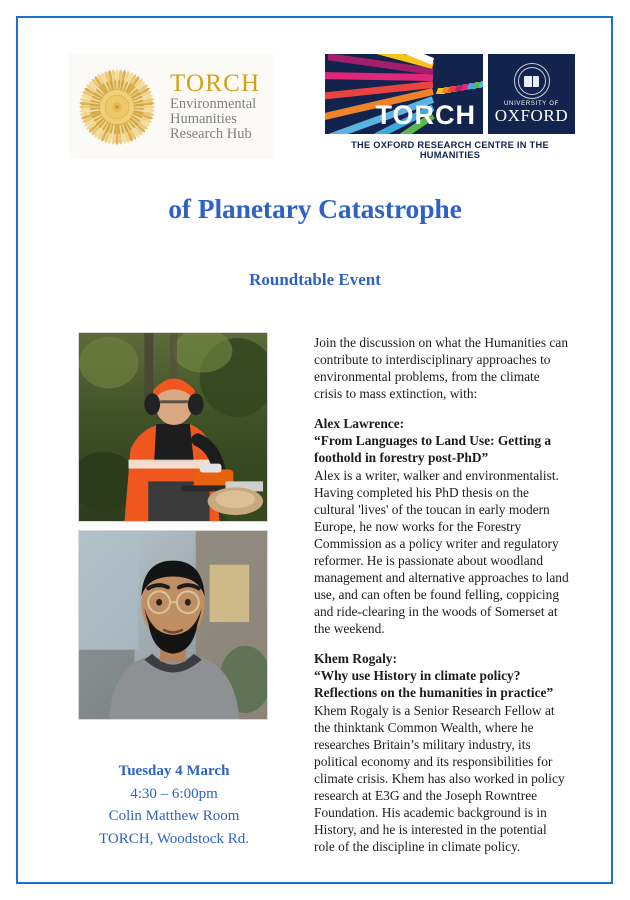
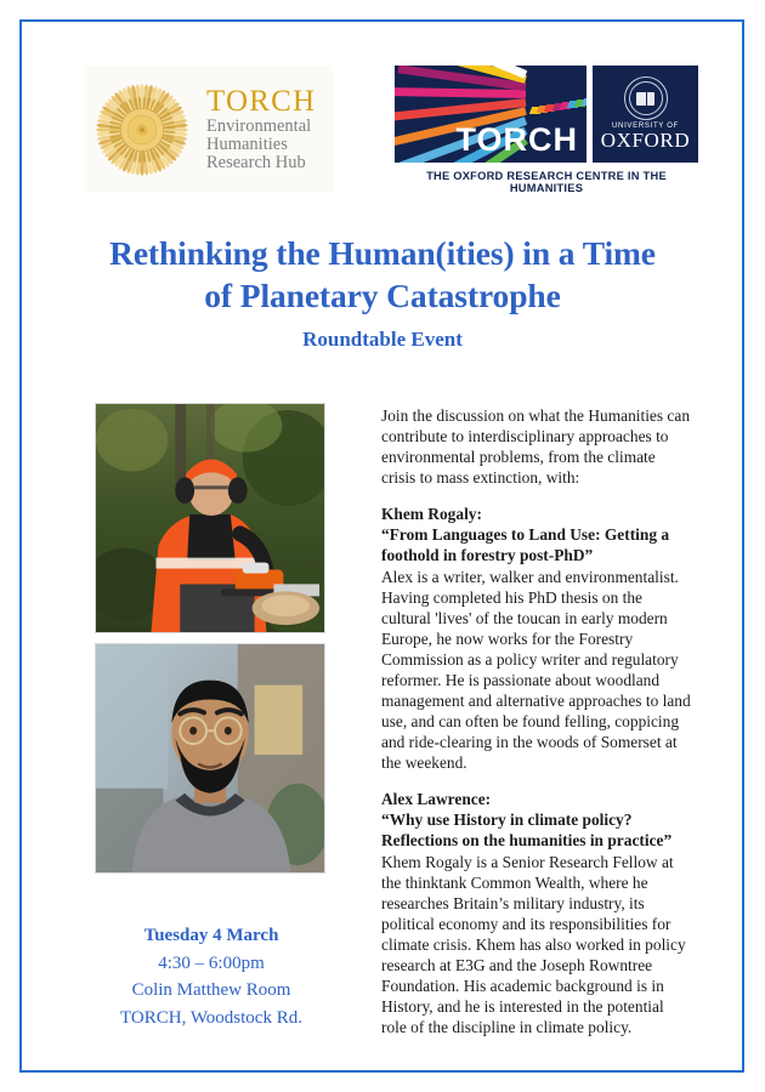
  TORCH
  Environmental
  Humanities
  Research Hub
  TORCH
  OXFORD
  THE OXFORD RESEARCH CENTRE IN THE HUMANITIES
+ Rethinking the Human(ities) in a Time
  of Planetary Catastrophe
  Roundtable Event
  Join the discussion on what the Humanities can contribute to interdisciplinary approaches to environmental problems, from the climate crisis to mass extinction, with:
- Alex Lawrence:
+ Khem Rogaly:
  “From Languages to Land Use: Getting a foothold in forestry post-PhD”
  Alex is a writer, walker and environmentalist. Having completed his PhD thesis on the cultural 'lives' of the toucan in early modern Europe, he now works for the Forestry Commission as a policy writer and regulatory reformer. He is passionate about woodland management and alternative approaches to land use, and can often be found felling, coppicing and ride-clearing in the woods of Somerset at the weekend.
- Khem Rogaly:
+ Alex Lawrence:
  “Why use History in climate policy? Reflections on the humanities in practice”
  Khem Rogaly is a Senior Research Fellow at the thinktank Common Wealth, where he researches Britain’s military industry, its political economy and its responsibilities for climate crisis. Khem has also worked in policy research at E3G and the Joseph Rowntree Foundation. His academic background is in History, and he is interested in the potential role of the discipline in climate policy.
  Tuesday 4 March
  4:30 – 6:00pm
  Colin Matthew Room
  TORCH, Woodstock Rd.
